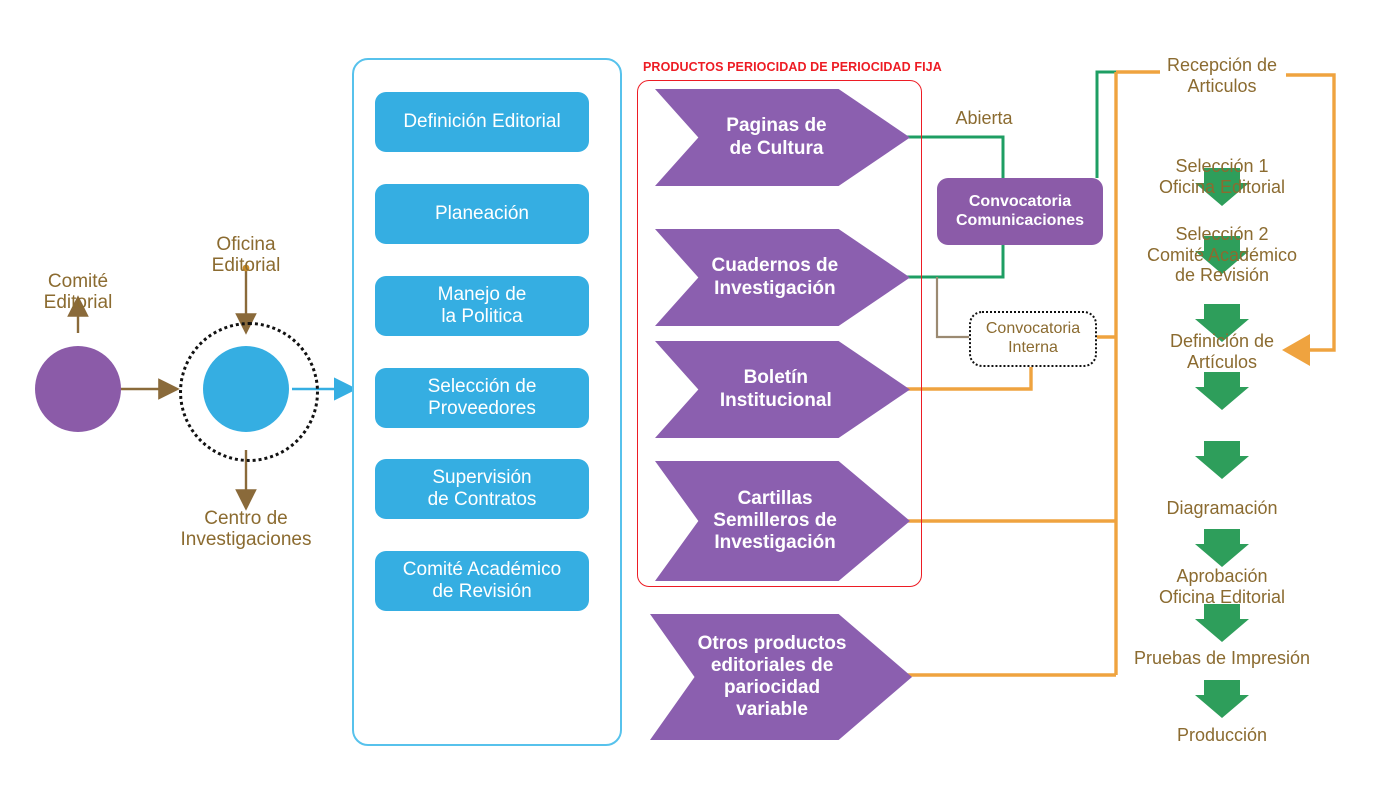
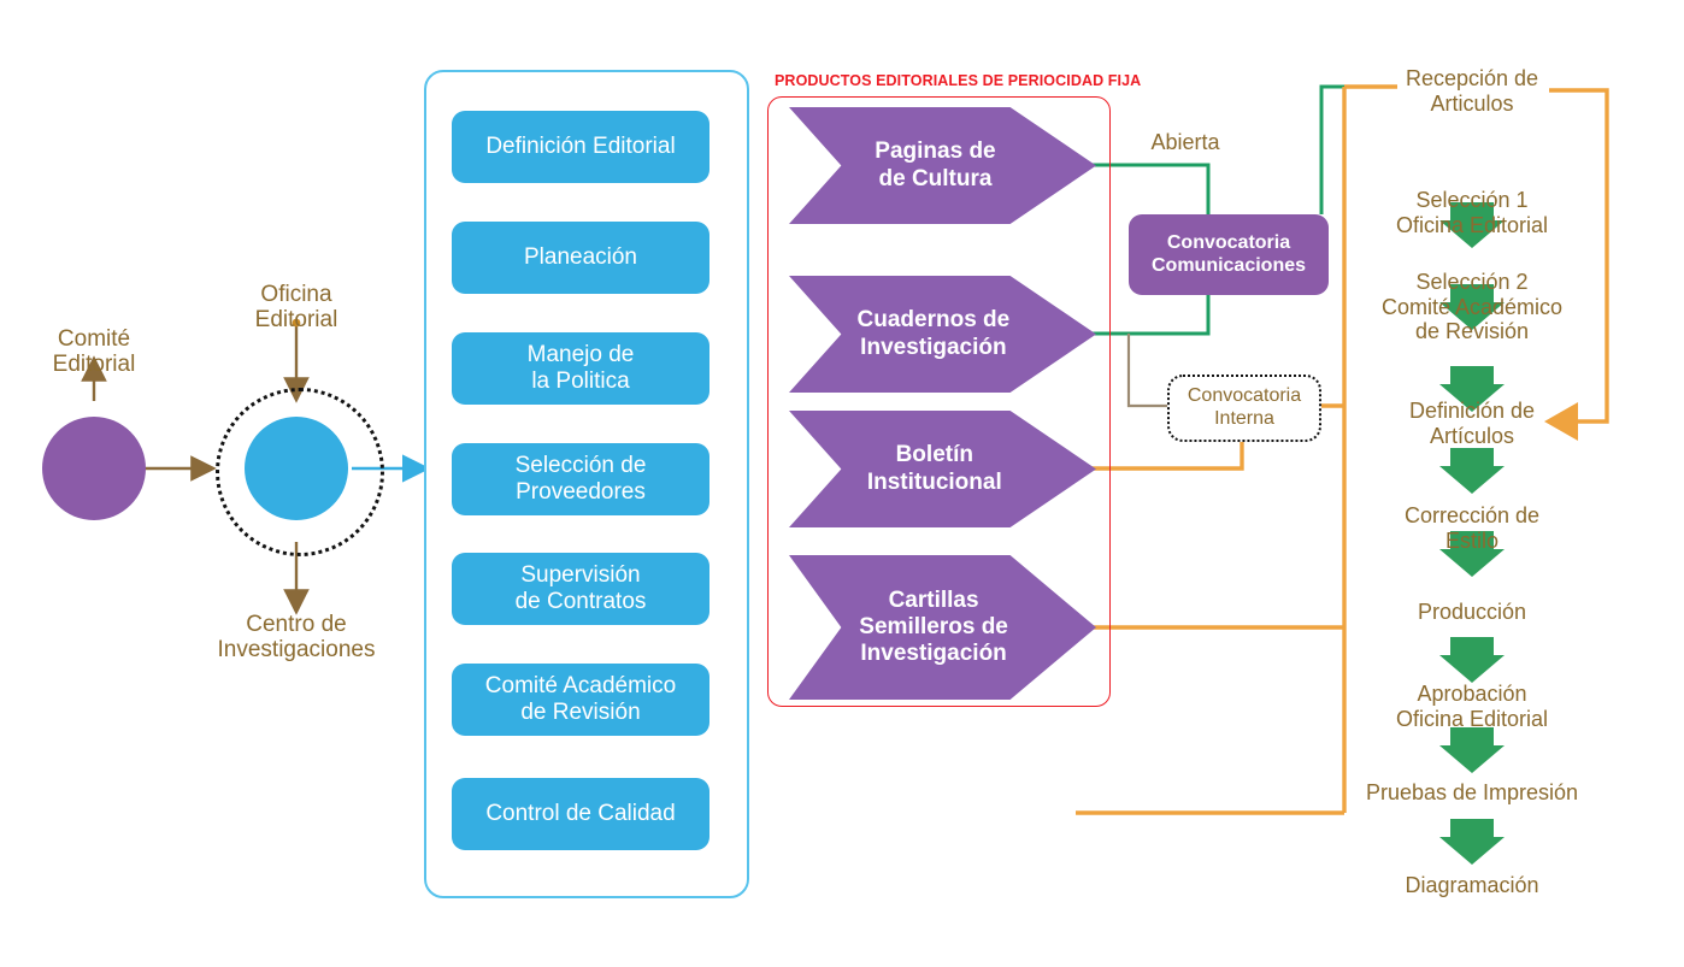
  Comité
  Editorial
  Oficina
  Editorial
  Centro de
  Investigaciones
  Definición Editorial
  Planeación
  Manejo de
  la Politica
  Selección de
  Proveedores
  Supervisión
  de Contratos
  Comité Académico
  de Revisión
+ Control de Calidad
- PRODUCTOS PERIOCIDAD DE PERIOCIDAD FIJA
+ PRODUCTOS EDITORIALES DE PERIOCIDAD FIJA
  Paginas de
  de Cultura
  Cuadernos de
  Investigación
  Boletín
  Institucional
  Cartillas
  Semilleros de
  Investigación
- Otros productos
- editoriales de
- pariocidad
- variable
  Abierta
  Convocatoria
  Comunicaciones
  Convocatoria
  Interna
  Recepción de
  Articulos
  Selección 1
  Oficina Editorial
  Selección 2
  Comité Académico
  de Revisión
  Definición de
  Artículos
+ Corrección de
+ Estilo
- Diagramación
+ Producción
  Aprobación
  Oficina Editorial
  Pruebas de Impresión
- Producción
+ Diagramación
